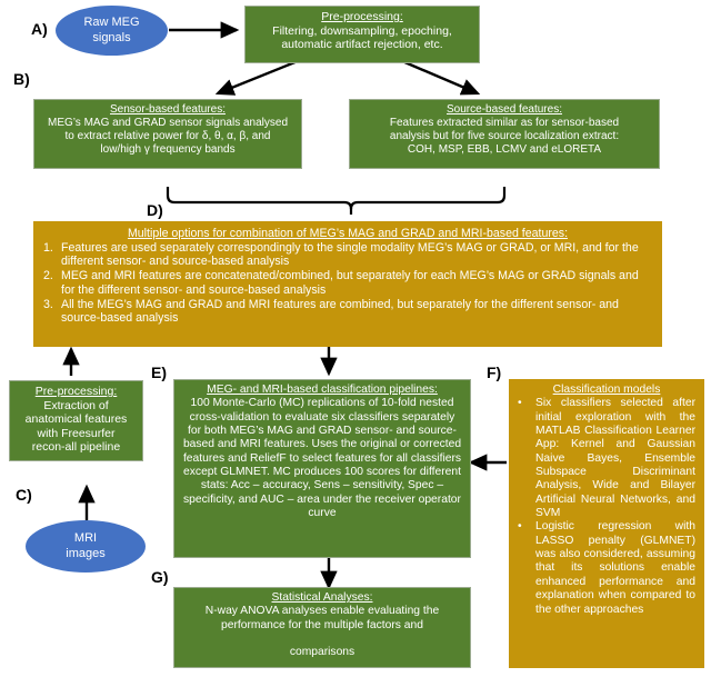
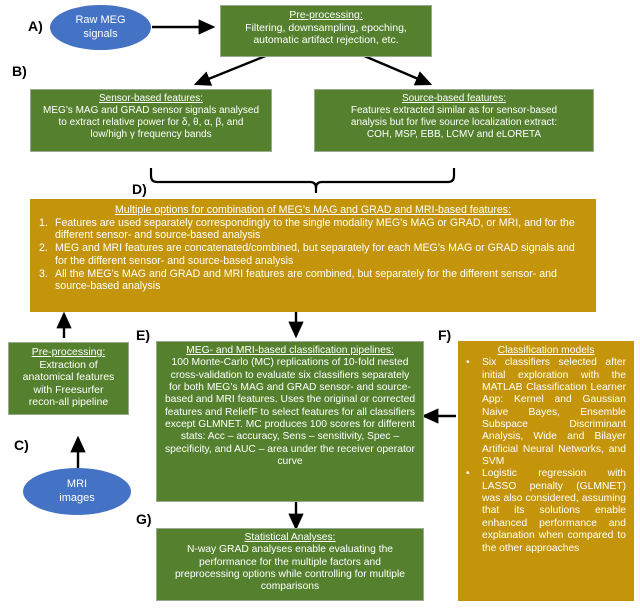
  A)
  Raw MEG
  signals
  Pre-processing:
  Filtering, downsampling, epoching,
  automatic artifact rejection, etc.
  B)
  Sensor-based features:
  MEG’s MAG and GRAD sensor signals analysed
  to extract relative power for δ, θ, α, β, and
  low/high γ frequency bands
  Source-based features:
  Features extracted similar as for sensor-based
  analysis but for five source localization extract:
  COH, MSP, EBB, LCMV and eLORETA
  D)
  Multiple options for combination of MEG’s MAG and GRAD and MRI-based features:
  1.
  Features are used separately correspondingly to the single modality MEG’s MAG or GRAD, or MRI, and for the different sensor- and source-based analysis
  2.
  MEG and MRI features are concatenated/combined, but separately for each MEG’s MAG or GRAD signals and for the different sensor- and source-based analysis
  3.
  All the MEG’s MAG and GRAD and MRI features are combined, but separately for the different sensor- and source-based analysis
  Pre-processing:
  Extraction of
  anatomical features
  with Freesurfer
  recon-all pipeline
  C)
  MRI
  images
  E)
  MEG- and MRI-based classification pipelines:
  100 Monte-Carlo (MC) replications of 10-fold nested cross-validation to evaluate six classifiers separately for both MEG’s MAG and GRAD sensor- and source-based and MRI features. Uses the original or corrected features and ReliefF to select features for all classifiers except GLMNET. MC produces 100 scores for different stats: Acc – accuracy, Sens – sensitivity, Spec – specificity, and AUC – area under the receiver operator curve
  F)
  Classification models
  •
  Six classifiers selected after initial exploration with the MATLAB Classification Learner App: Kernel and Gaussian Naive Bayes, Ensemble Subspace Discriminant Analysis, Wide and Bilayer Artificial Neural Networks, and SVM
  •
  Logistic regression with LASSO penalty (GLMNET) was also considered, assuming that its solutions enable enhanced performance and explanation when compared to the other approaches
  G)
  Statistical Analyses:
- N-way ANOVA analyses enable evaluating the
+ N-way GRAD analyses enable evaluating the
  performance for the multiple factors and
+ preprocessing options while controlling for multiple
  comparisons
